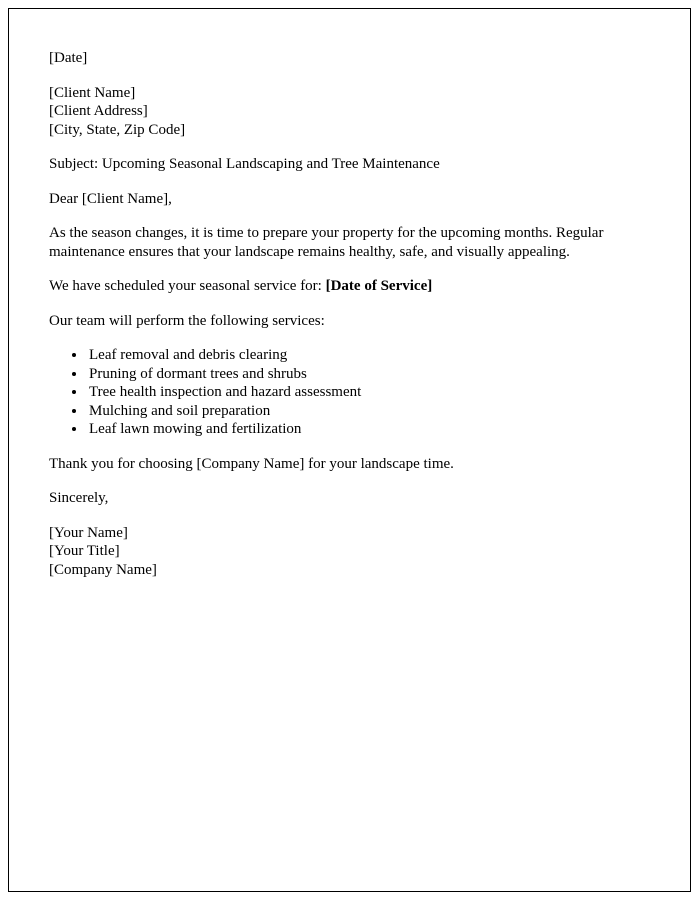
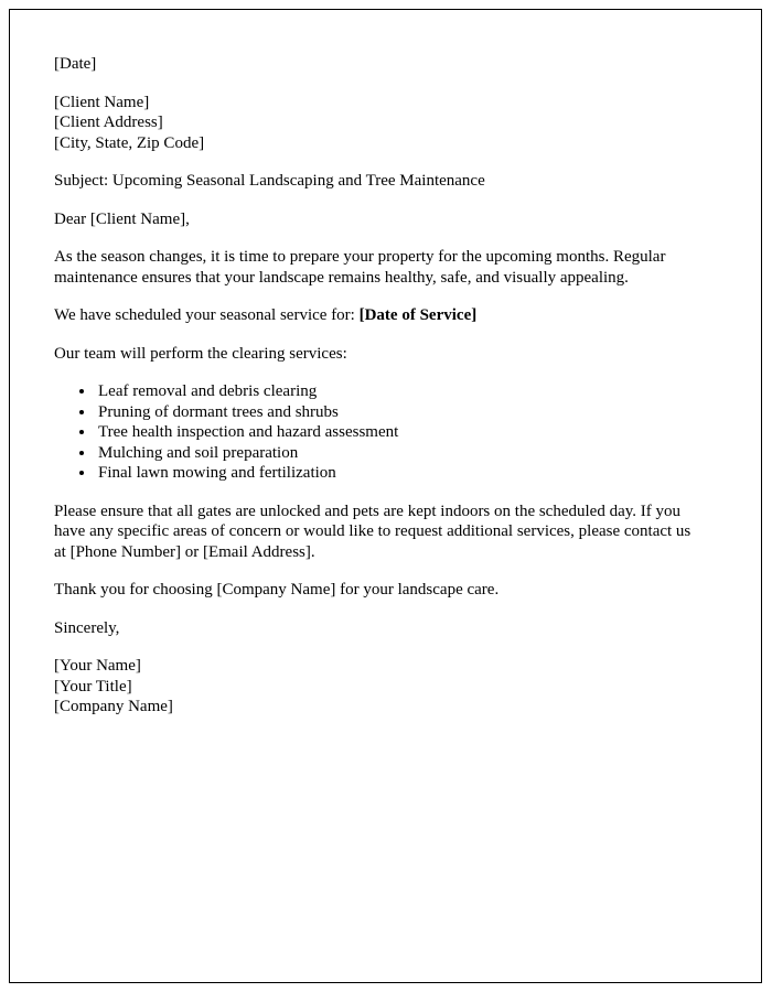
  [Date]
  [Client Name]
  [Client Address]
  [City, State, Zip Code]
  Subject: Upcoming Seasonal Landscaping and Tree Maintenance
  Dear [Client Name],
  As the season changes, it is time to prepare your property for the upcoming months. Regular maintenance ensures that your landscape remains healthy, safe, and visually appealing.
  We have scheduled your seasonal service for: [Date of Service]
- Our team will perform the following services:
+ Our team will perform the clearing services:
  Leaf removal and debris clearing
  Pruning of dormant trees and shrubs
  Tree health inspection and hazard assessment
  Mulching and soil preparation
- Leaf lawn mowing and fertilization
+ Final lawn mowing and fertilization
+ Please ensure that all gates are unlocked and pets are kept indoors on the scheduled day. If you have any specific areas of concern or would like to request additional services, please contact us at [Phone Number] or [Email Address].
- Thank you for choosing [Company Name] for your landscape time.
+ Thank you for choosing [Company Name] for your landscape care.
  Sincerely,
  [Your Name]
  [Your Title]
  [Company Name]
